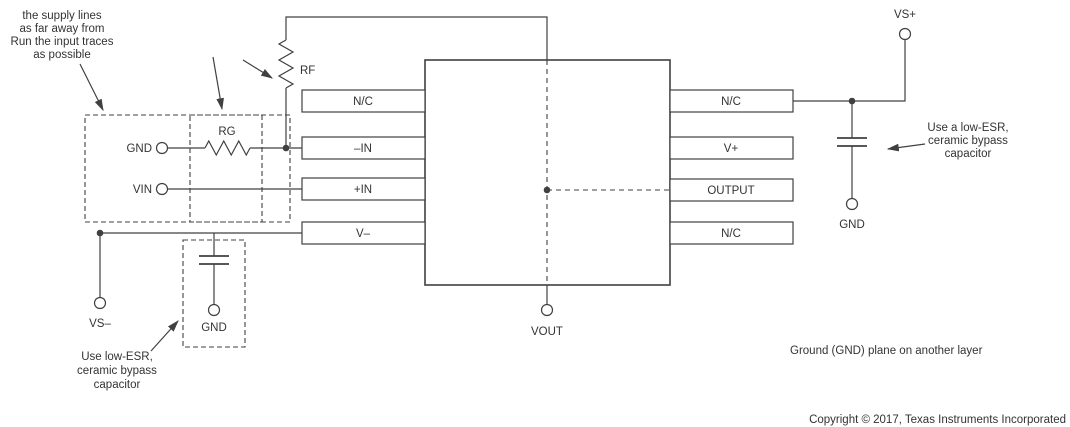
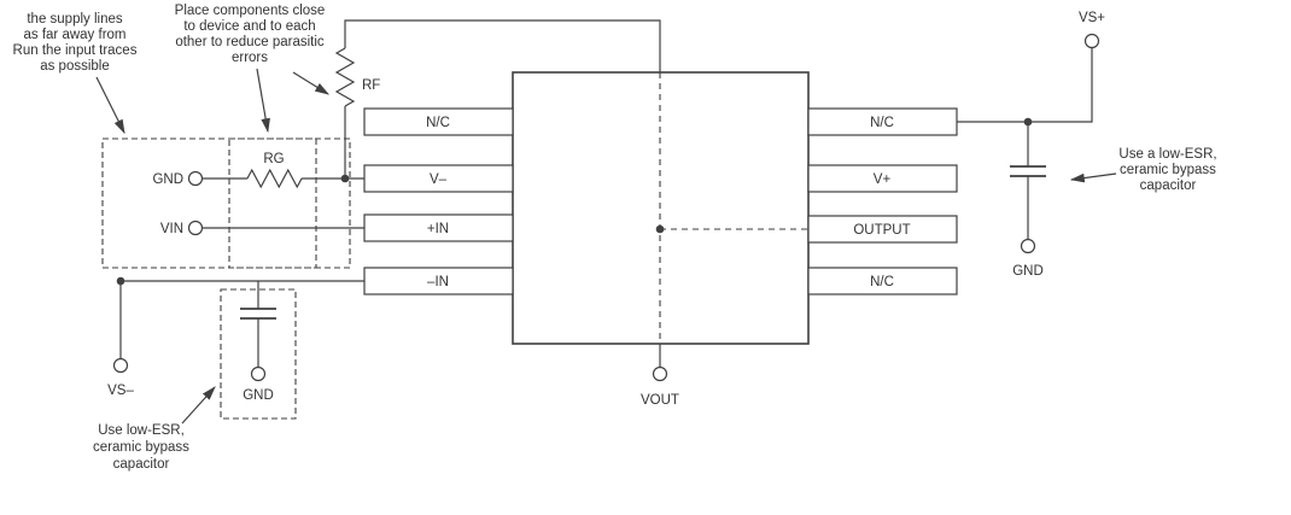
  N/C
- –IN
+ V–
  +IN
- V–
+ –IN
  N/C
  V+
  OUTPUT
  N/C
  RF
  RG
  GND
  VIN
  VS+
  GND
  VS–
  GND
  VOUT
  the supply lines
  as far away from
  Run the input traces
  as possible
+ Place components close
+ to device and to each
+ other to reduce parasitic
+ errors
  Use a low-ESR,
  ceramic bypass
  capacitor
  Use low-ESR,
  ceramic bypass
  capacitor
- Ground (GND) plane on another layer
- Copyright © 2017, Texas Instruments Incorporated
